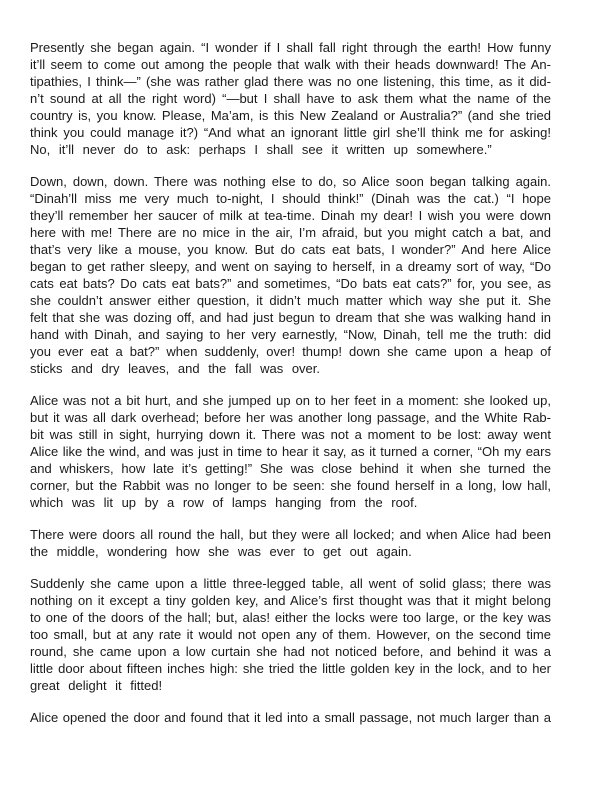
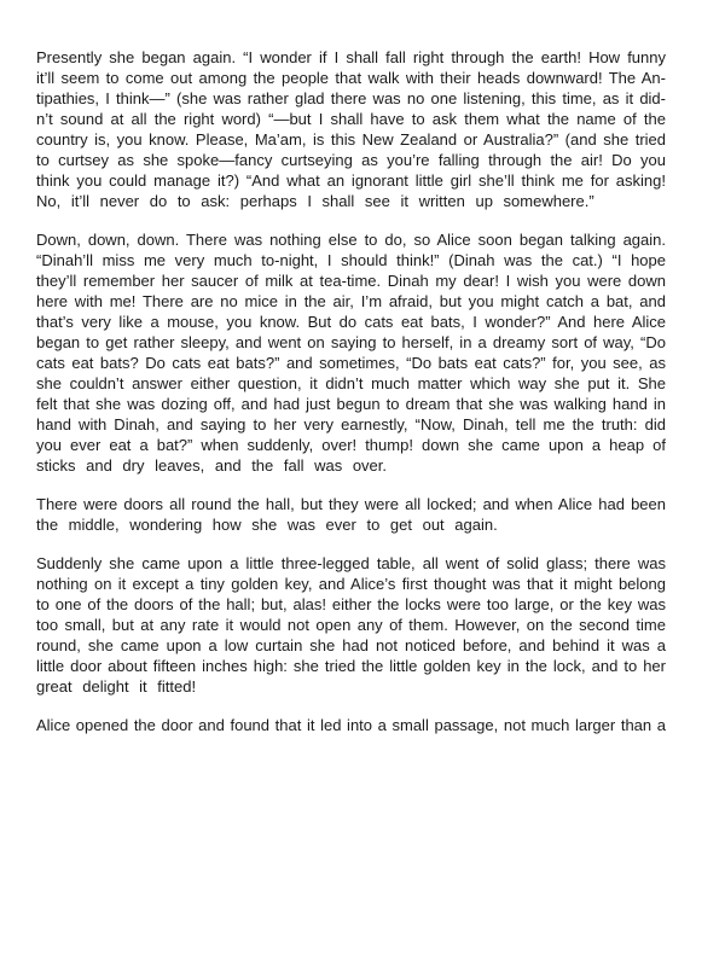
  Presently she began again. “I wonder if I shall fall right through the earth! How funny
  it’ll seem to come out among the people that walk with their heads downward! The An-
  tipathies, I think—” (she was rather glad there was no one listening, this time, as it did-
  n’t sound at all the right word) “—but I shall have to ask them what the name of the
  country is, you know. Please, Ma’am, is this New Zealand or Australia?” (and she tried
+ to curtsey as she spoke—fancy curtseying as you’re falling through the air! Do you
  think you could manage it?) “And what an ignorant little girl she’ll think me for asking!
  No, it’ll never do to ask: perhaps I shall see it written up somewhere.”
  Down, down, down. There was nothing else to do, so Alice soon began talking again.
  “Dinah’ll miss me very much to-night, I should think!” (Dinah was the cat.) “I hope
  they’ll remember her saucer of milk at tea-time. Dinah my dear! I wish you were down
  here with me! There are no mice in the air, I’m afraid, but you might catch a bat, and
  that’s very like a mouse, you know. But do cats eat bats, I wonder?” And here Alice
  began to get rather sleepy, and went on saying to herself, in a dreamy sort of way, “Do
  cats eat bats? Do cats eat bats?” and sometimes, “Do bats eat cats?” for, you see, as
  she couldn’t answer either question, it didn’t much matter which way she put it. She
  felt that she was dozing off, and had just begun to dream that she was walking hand in
  hand with Dinah, and saying to her very earnestly, “Now, Dinah, tell me the truth: did
  you ever eat a bat?” when suddenly, over! thump! down she came upon a heap of
  sticks and dry leaves, and the fall was over.
- Alice was not a bit hurt, and she jumped up on to her feet in a moment: she looked up,
- but it was all dark overhead; before her was another long passage, and the White Rab-
- bit was still in sight, hurrying down it. There was not a moment to be lost: away went
- Alice like the wind, and was just in time to hear it say, as it turned a corner, “Oh my ears
- and whiskers, how late it’s getting!” She was close behind it when she turned the
- corner, but the Rabbit was no longer to be seen: she found herself in a long, low hall,
- which was lit up by a row of lamps hanging from the roof.
  There were doors all round the hall, but they were all locked; and when Alice had been
  the middle, wondering how she was ever to get out again.
  Suddenly she came upon a little three-legged table, all went of solid glass; there was
  nothing on it except a tiny golden key, and Alice’s first thought was that it might belong
  to one of the doors of the hall; but, alas! either the locks were too large, or the key was
  too small, but at any rate it would not open any of them. However, on the second time
  round, she came upon a low curtain she had not noticed before, and behind it was a
  little door about fifteen inches high: she tried the little golden key in the lock, and to her
  great delight it fitted!
  Alice opened the door and found that it led into a small passage, not much larger than a
